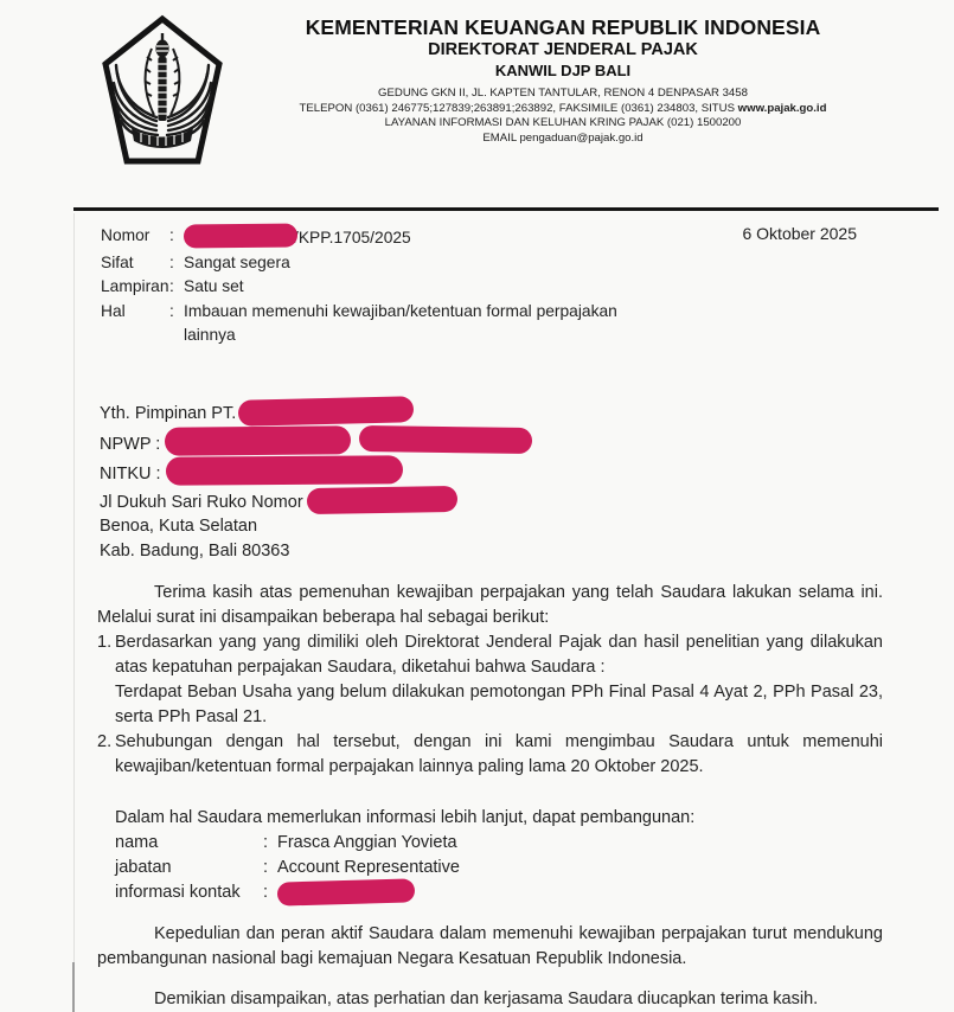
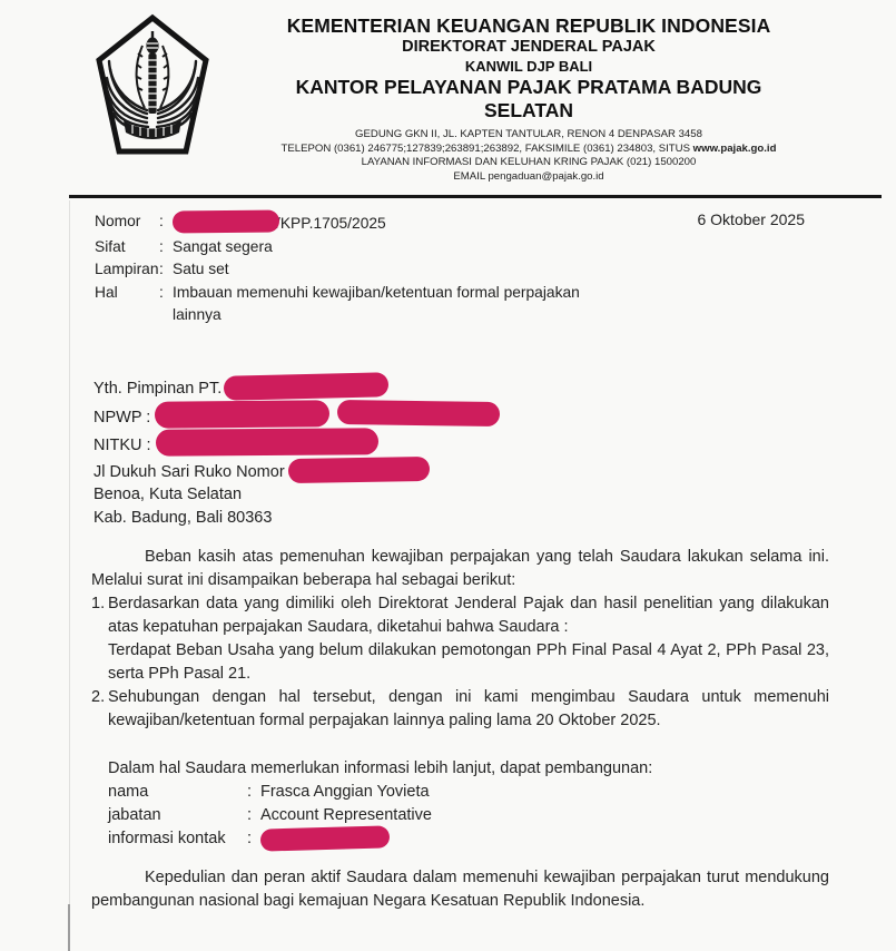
  KEMENTERIAN KEUANGAN REPUBLIK INDONESIA
  DIREKTORAT JENDERAL PAJAK
  KANWIL DJP BALI
+ KANTOR PELAYANAN PAJAK PRATAMA BADUNG
+ SELATAN
  GEDUNG GKN II, JL. KAPTEN TANTULAR, RENON 4 DENPASAR 3458
  TELEPON (0361) 246775;127839;263891;263892, FAKSIMILE (0361) 234803, SITUS www.pajak.go.id
  LAYANAN INFORMASI DAN KELUHAN KRING PAJAK (021) 1500200
  EMAIL pengaduan@pajak.go.id
  6 Oktober 2025
  Nomor
  :
  KPP.1705/2025
  Sifat
  :
  Sangat segera
  Lampiran
  :
  Satu set
  Hal
  :
  Imbauan memenuhi kewajiban/ketentuan formal perpajakan
  lainnya
  Yth. Pimpinan PT.
  NPWP :
  NITKU :
  Jl Dukuh Sari Ruko Nomor
  Benoa, Kuta Selatan
  Kab. Badung, Bali 80363
- Terima kasih atas pemenuhan kewajiban perpajakan yang telah Saudara lakukan selama ini. Melalui surat ini disampaikan beberapa hal sebagai berikut:
+ Beban kasih atas pemenuhan kewajiban perpajakan yang telah Saudara lakukan selama ini. Melalui surat ini disampaikan beberapa hal sebagai berikut:
  1.
- Berdasarkan yang yang dimiliki oleh Direktorat Jenderal Pajak dan hasil penelitian yang dilakukan atas kepatuhan perpajakan Saudara, diketahui bahwa Saudara :
+ Berdasarkan data yang dimiliki oleh Direktorat Jenderal Pajak dan hasil penelitian yang dilakukan atas kepatuhan perpajakan Saudara, diketahui bahwa Saudara :
  Terdapat Beban Usaha yang belum dilakukan pemotongan PPh Final Pasal 4 Ayat 2, PPh Pasal 23, serta PPh Pasal 21.
  2.
  Sehubungan dengan hal tersebut, dengan ini kami mengimbau Saudara untuk memenuhi kewajiban/ketentuan formal perpajakan lainnya paling lama 20 Oktober 2025.
  Dalam hal Saudara memerlukan informasi lebih lanjut, dapat pembangunan:
  nama
  :
  Frasca Anggian Yovieta
  jabatan
  :
  Account Representative
  informasi kontak
  :
  Kepedulian dan peran aktif Saudara dalam memenuhi kewajiban perpajakan turut mendukung pembangunan nasional bagi kemajuan Negara Kesatuan Republik Indonesia.
- Demikian disampaikan, atas perhatian dan kerjasama Saudara diucapkan terima kasih.
